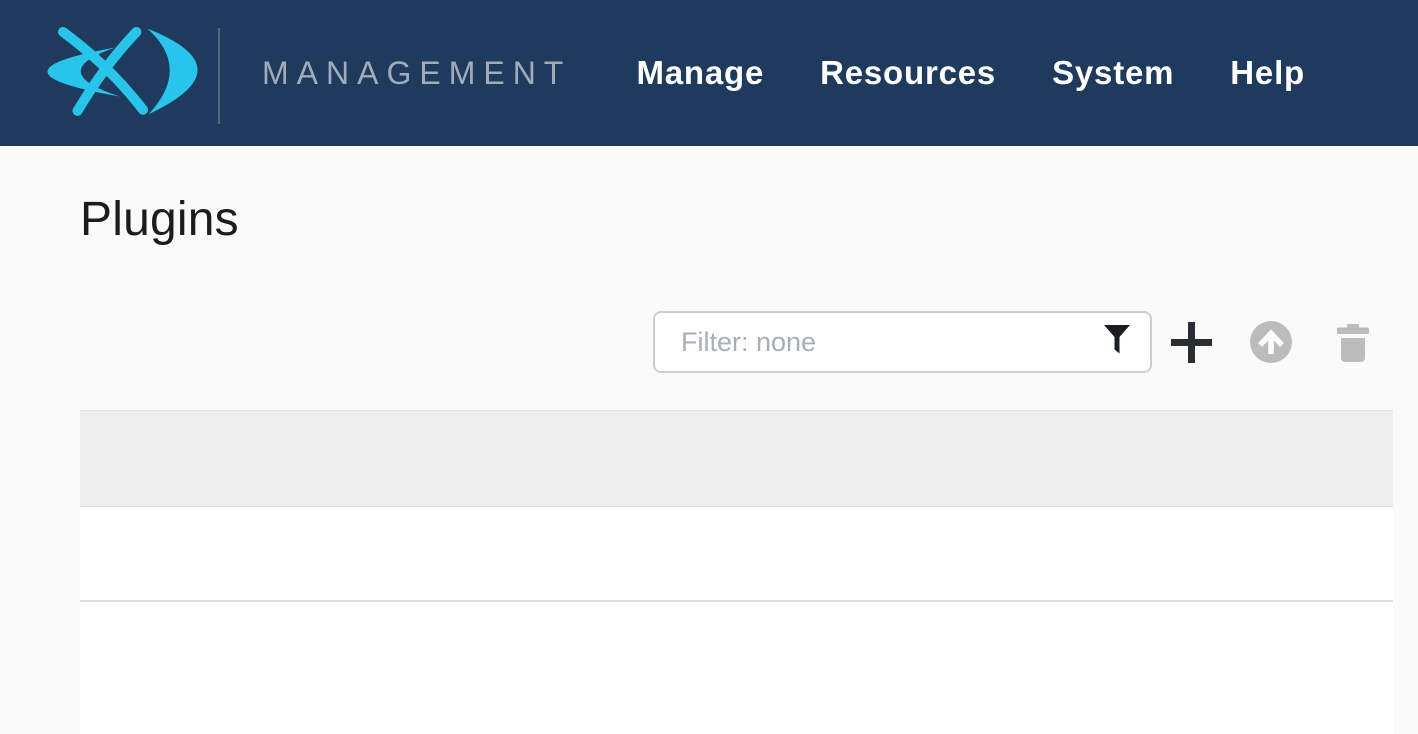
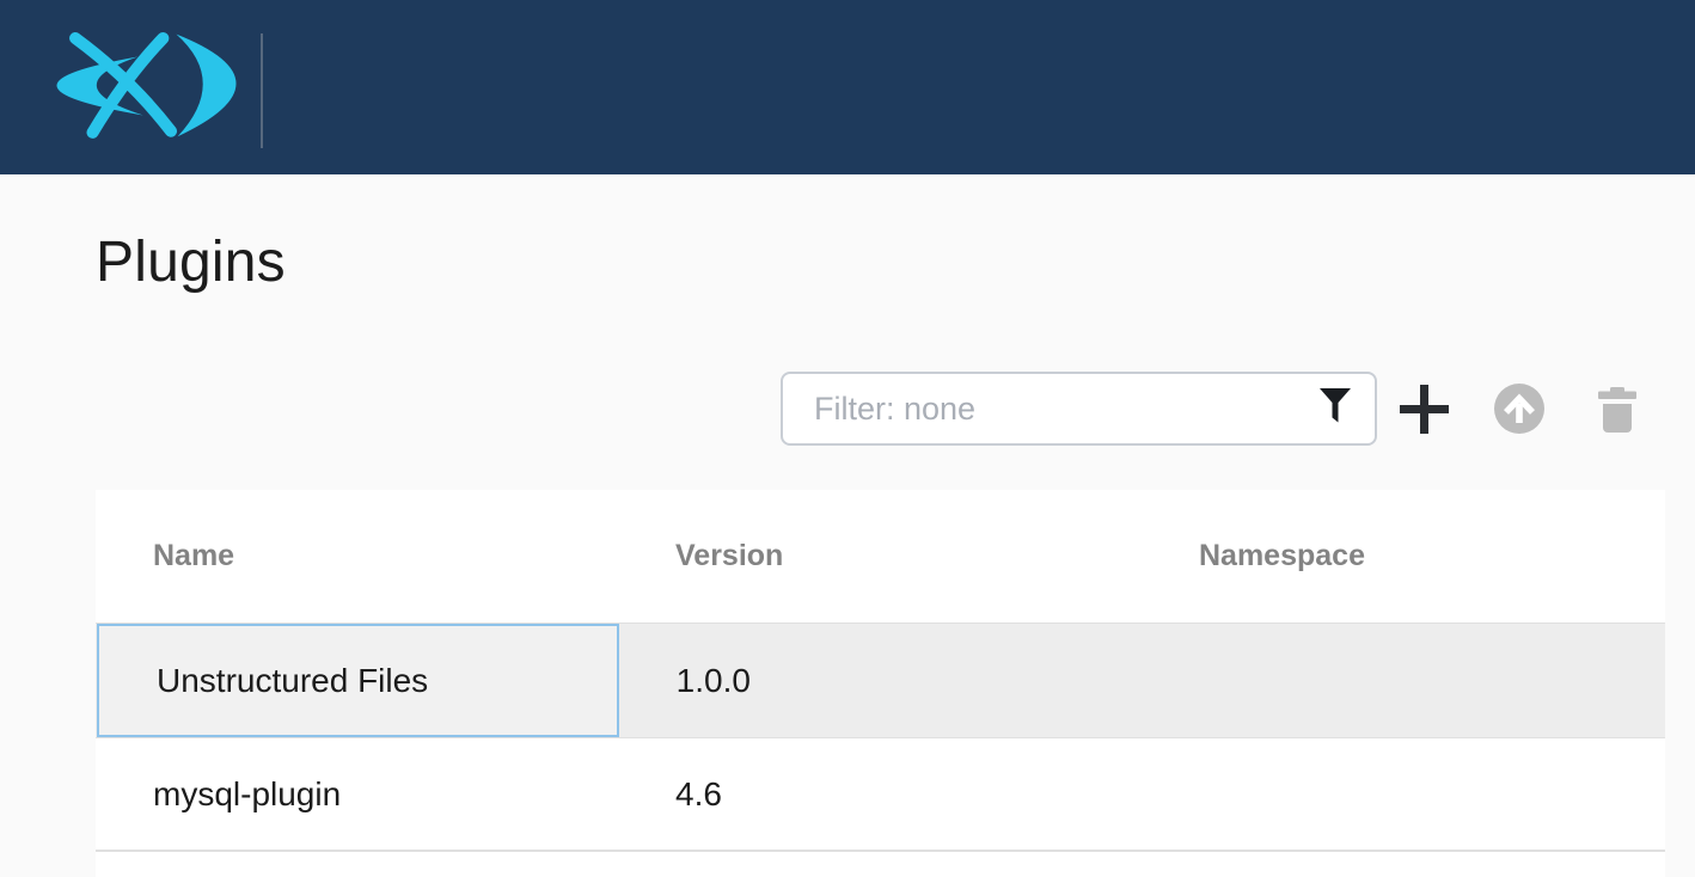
- MANAGEMENT
- Manage
- Resources
- System
- Help
  Plugins
  Filter: none
+ Name
+ Version
+ Namespace
+ Unstructured Files
+ 1.0.0
+ mysql-plugin
+ 4.6
